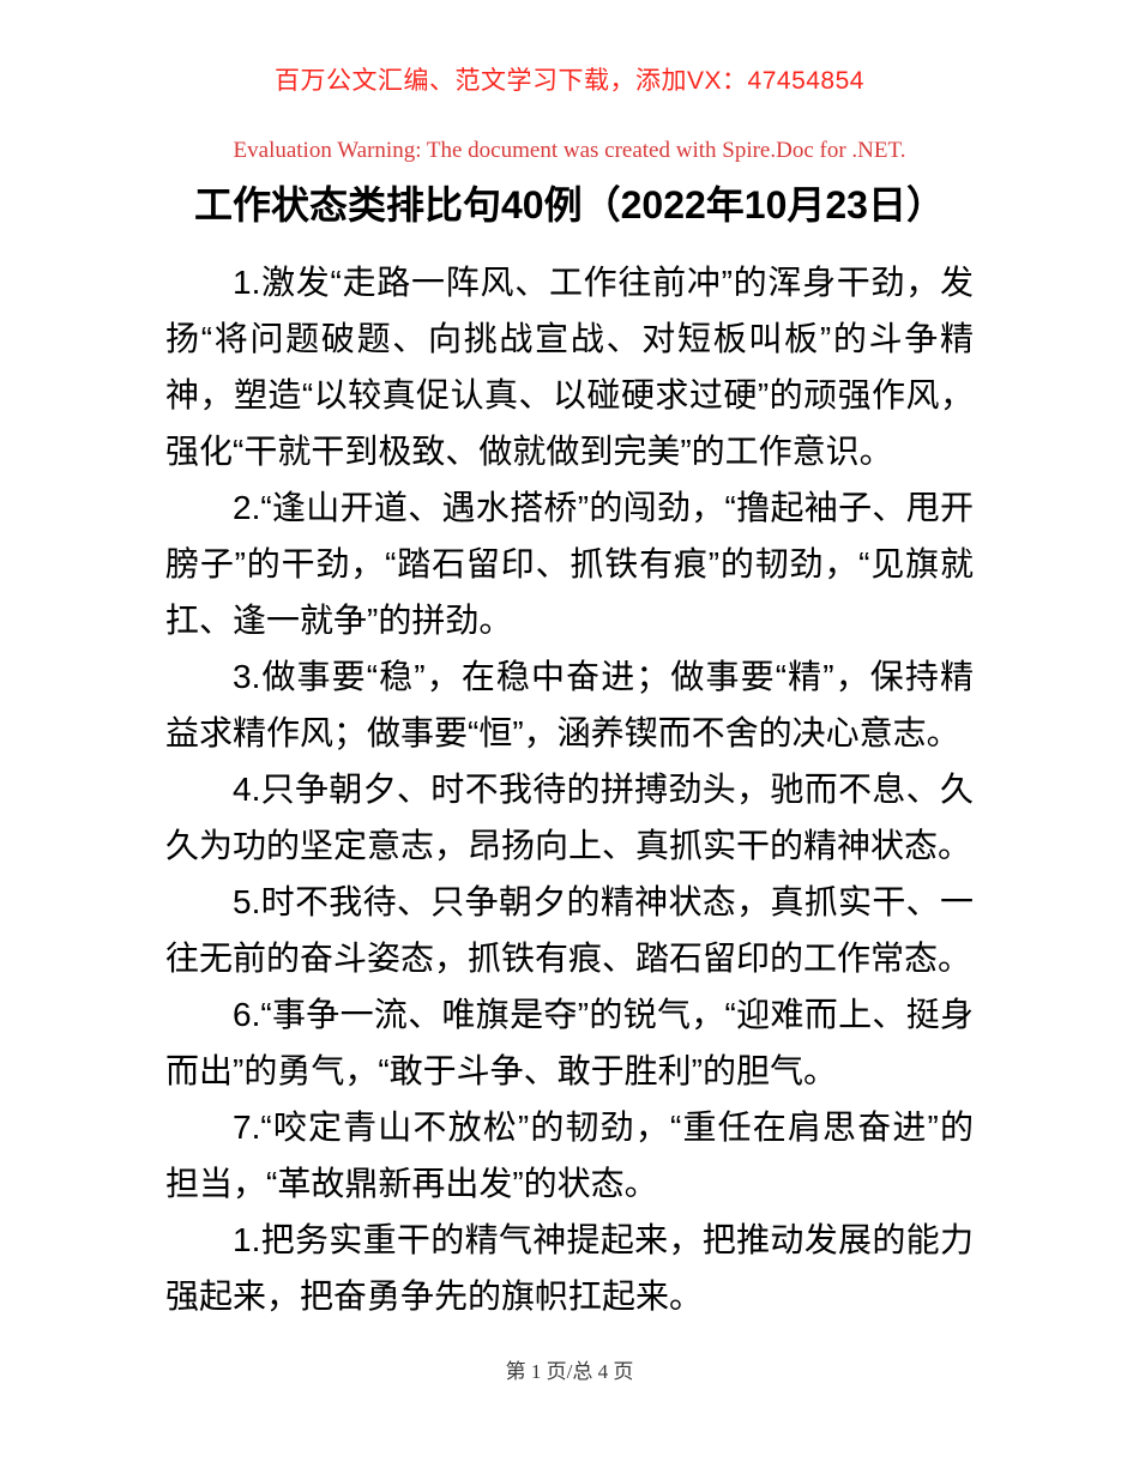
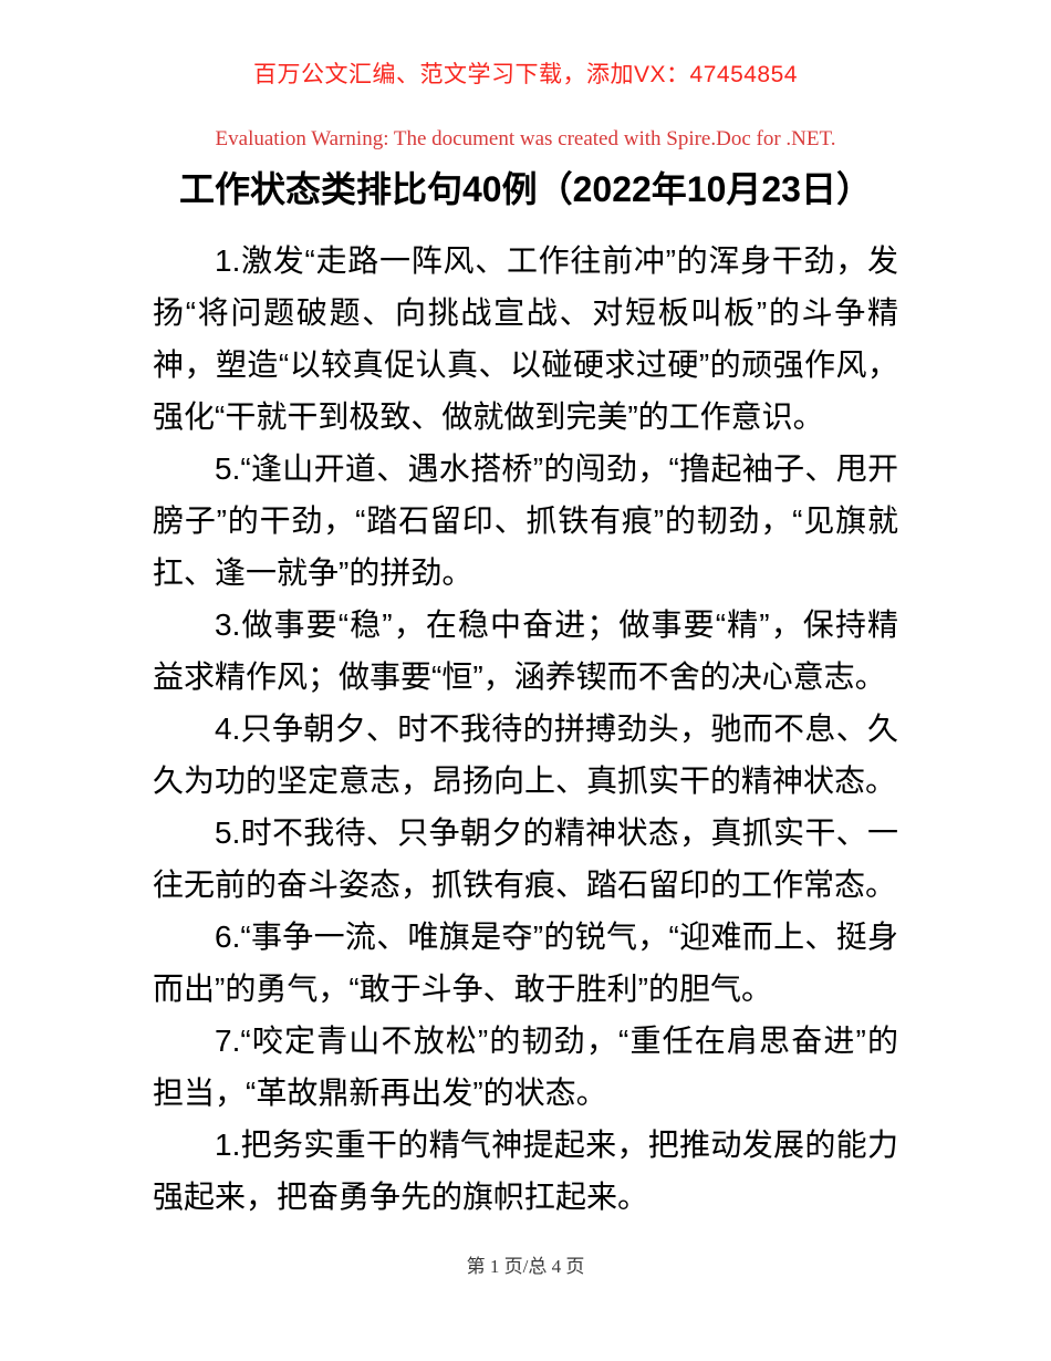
  百万公文汇编、范文学习下载，添加VX：47454854
  Evaluation Warning: The document was created with Spire.Doc for .NET.
  工作状态类排比句40例（2022年10月23日）
  1.激发“走路一阵风、工作往前冲”的浑身干劲，发扬“将问题破题、向挑战宣战、对短板叫板”的斗争精神，塑造“以较真促认真、以碰硬求过硬”的顽强作风，强化“干就干到极致、做就做到完美”的工作意识。
- 2.“逢山开道、遇水搭桥”的闯劲，“撸起袖子、甩开膀子”的干劲，“踏石留印、抓铁有痕”的韧劲，“见旗就扛、逢一就争”的拼劲。
+ 5.“逢山开道、遇水搭桥”的闯劲，“撸起袖子、甩开膀子”的干劲，“踏石留印、抓铁有痕”的韧劲，“见旗就扛、逢一就争”的拼劲。
  3.做事要“稳”，在稳中奋进；做事要“精”，保持精益求精作风；做事要“恒”，涵养锲而不舍的决心意志。
  4.只争朝夕、时不我待的拼搏劲头，驰而不息、久久为功的坚定意志，昂扬向上、真抓实干的精神状态。
  5.时不我待、只争朝夕的精神状态，真抓实干、一往无前的奋斗姿态，抓铁有痕、踏石留印的工作常态。
  6.“事争一流、唯旗是夺”的锐气，“迎难而上、挺身而出”的勇气，“敢于斗争、敢于胜利”的胆气。
  7.“咬定青山不放松”的韧劲，“重任在肩思奋进”的担当，“革故鼎新再出发”的状态。
  1.把务实重干的精气神提起来，把推动发展的能力强起来，把奋勇争先的旗帜扛起来。
  第 1 页/总 4 页
